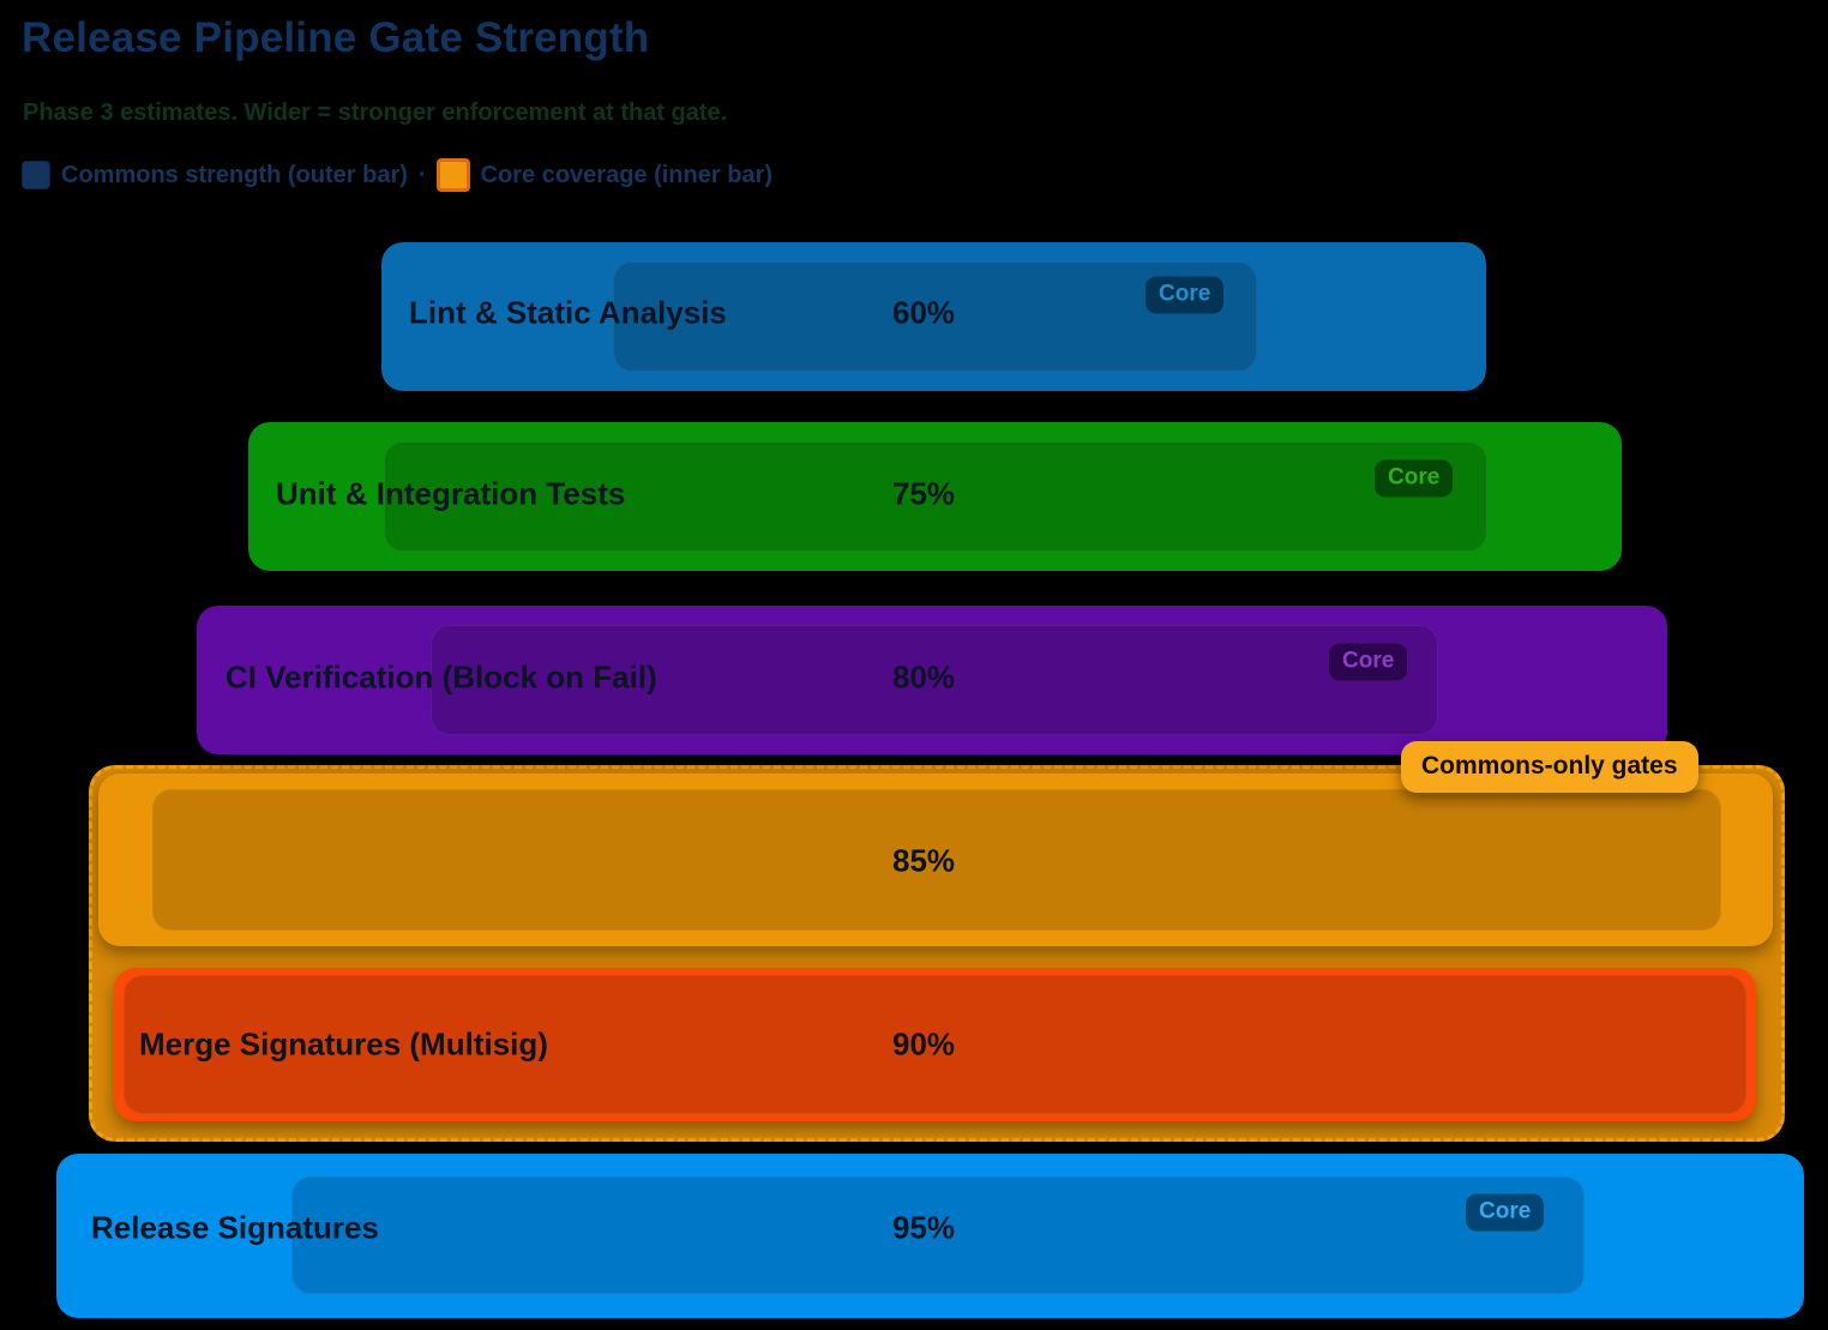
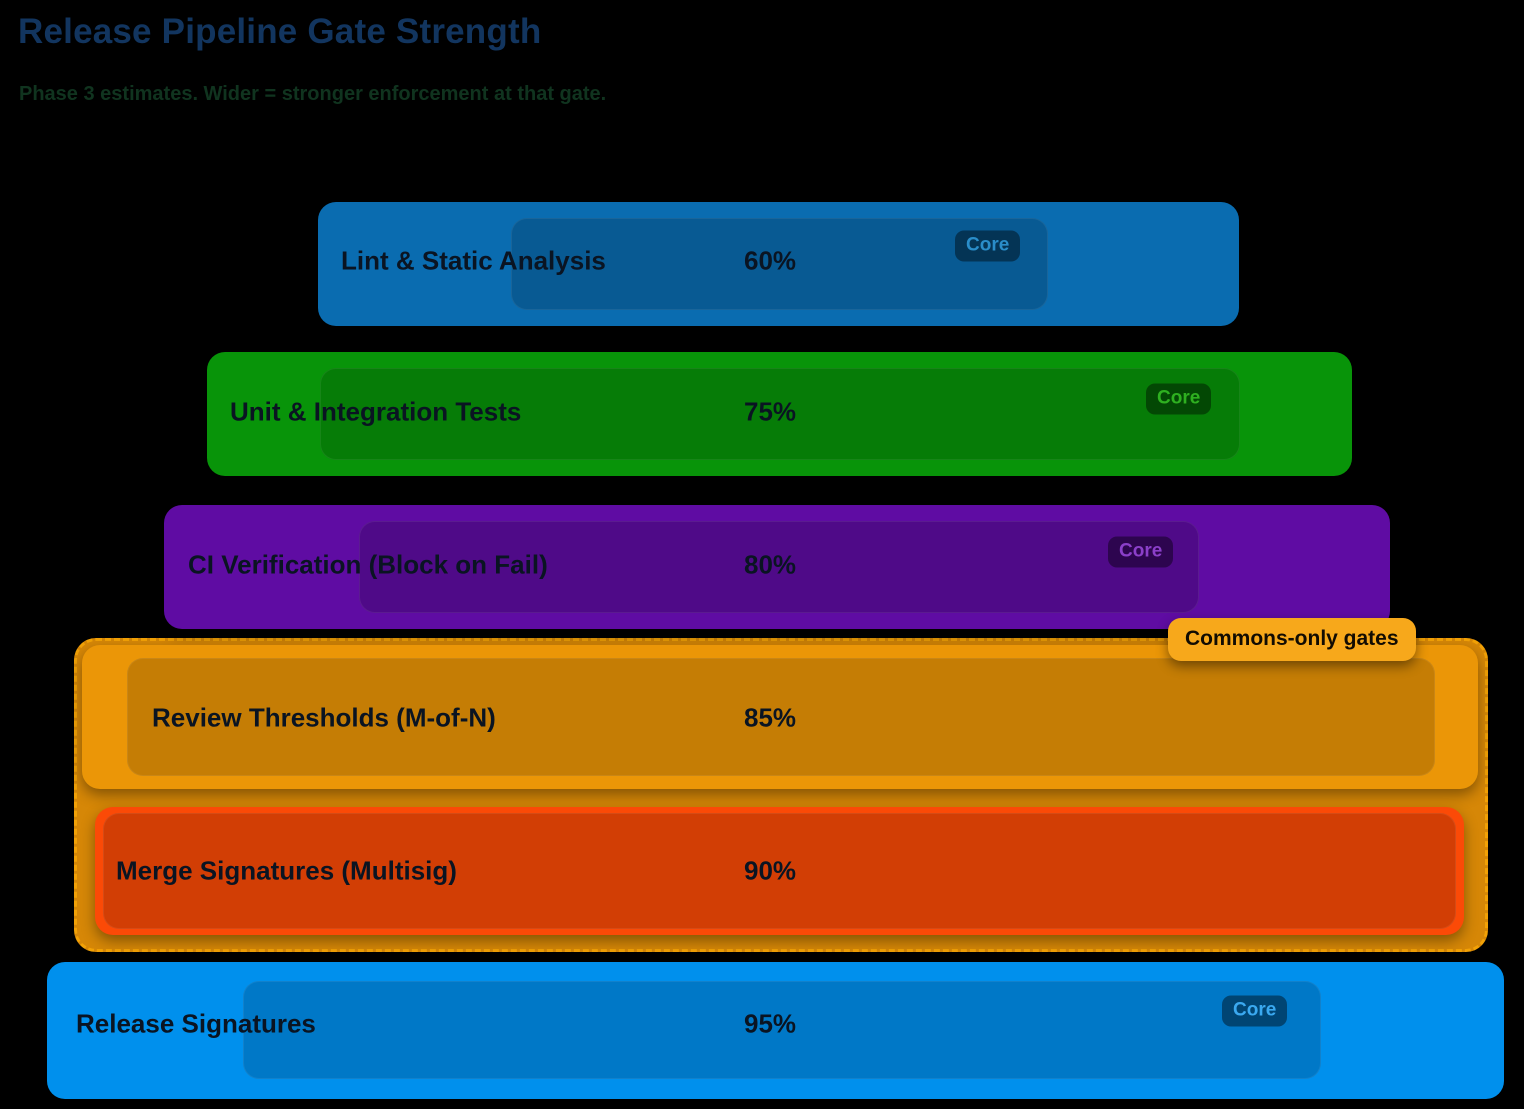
  Release Pipeline Gate Strength
  Phase 3 estimates. Wider = stronger enforcement at that gate.
- Commons strength (outer bar)
- ·
- Core coverage (inner bar)
  Lint & Static Analysis
  60%
  Core
  Unit & Integration Tests
  75%
  Core
  CI Verification (Block on Fail)
  80%
  Core
+ Review Thresholds (M-of-N)
  85%
  Merge Signatures (Multisig)
  90%
  Release Signatures
  95%
  Core
  Commons-only gates
